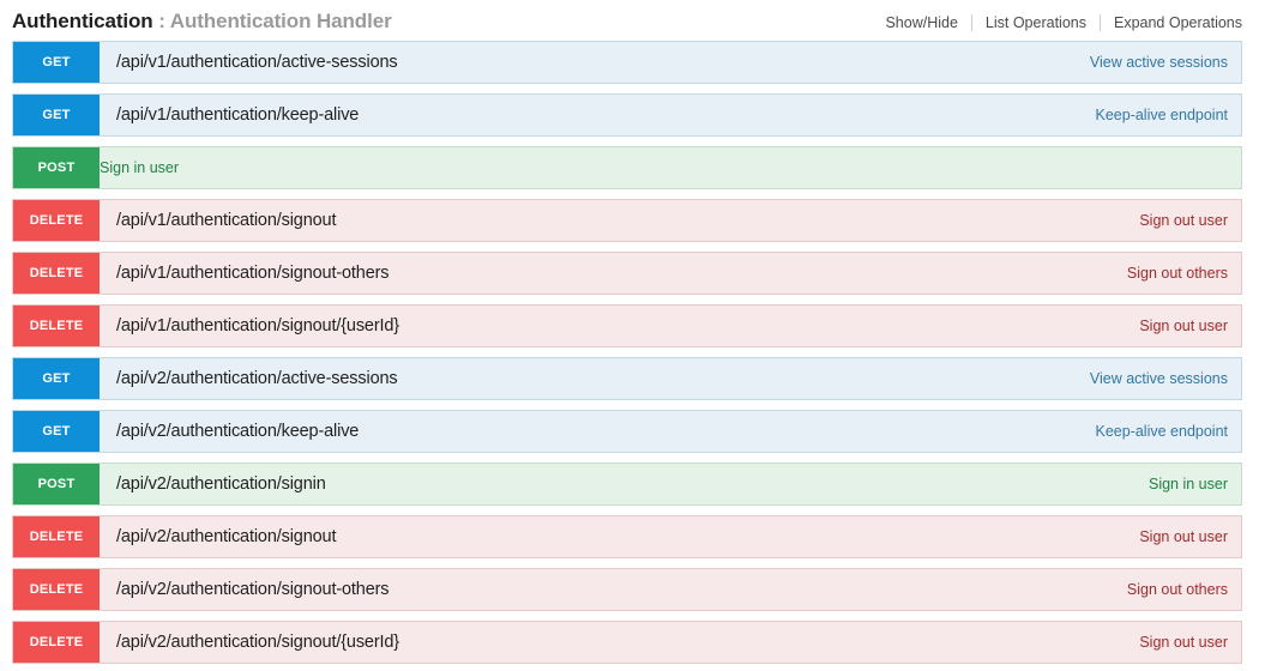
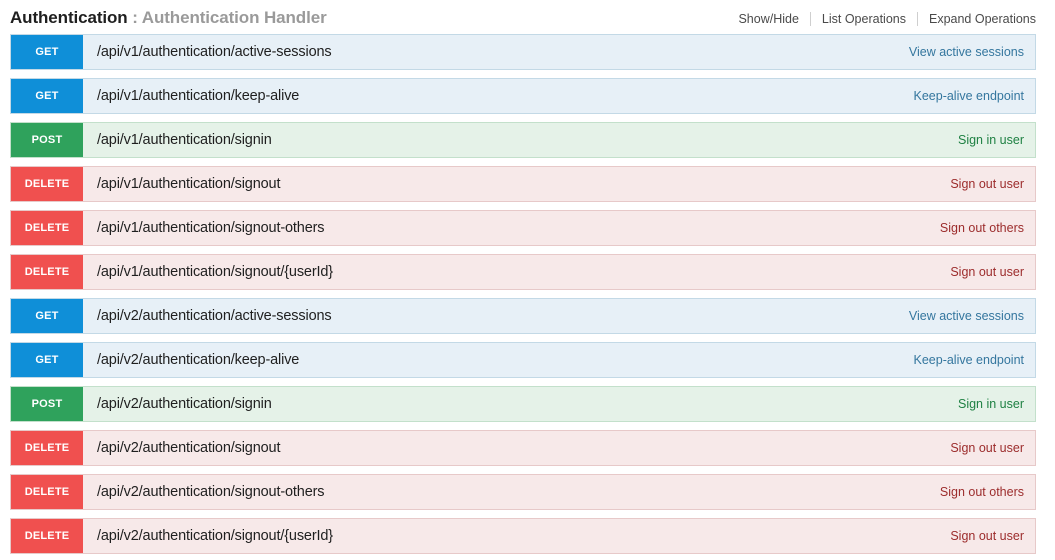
  Authentication : Authentication Handler
  Show/Hide
  List Operations
  Expand Operations
  GET
  /api/v1/authentication/active-sessions
  View active sessions
  GET
  /api/v1/authentication/keep-alive
  Keep-alive endpoint
  POST
+ /api/v1/authentication/signin
  Sign in user
  DELETE
  /api/v1/authentication/signout
  Sign out user
  DELETE
  /api/v1/authentication/signout-others
  Sign out others
  DELETE
  /api/v1/authentication/signout/{userId}
  Sign out user
  GET
  /api/v2/authentication/active-sessions
  View active sessions
  GET
  /api/v2/authentication/keep-alive
  Keep-alive endpoint
  POST
  /api/v2/authentication/signin
  Sign in user
  DELETE
  /api/v2/authentication/signout
  Sign out user
  DELETE
  /api/v2/authentication/signout-others
  Sign out others
  DELETE
  /api/v2/authentication/signout/{userId}
  Sign out user
